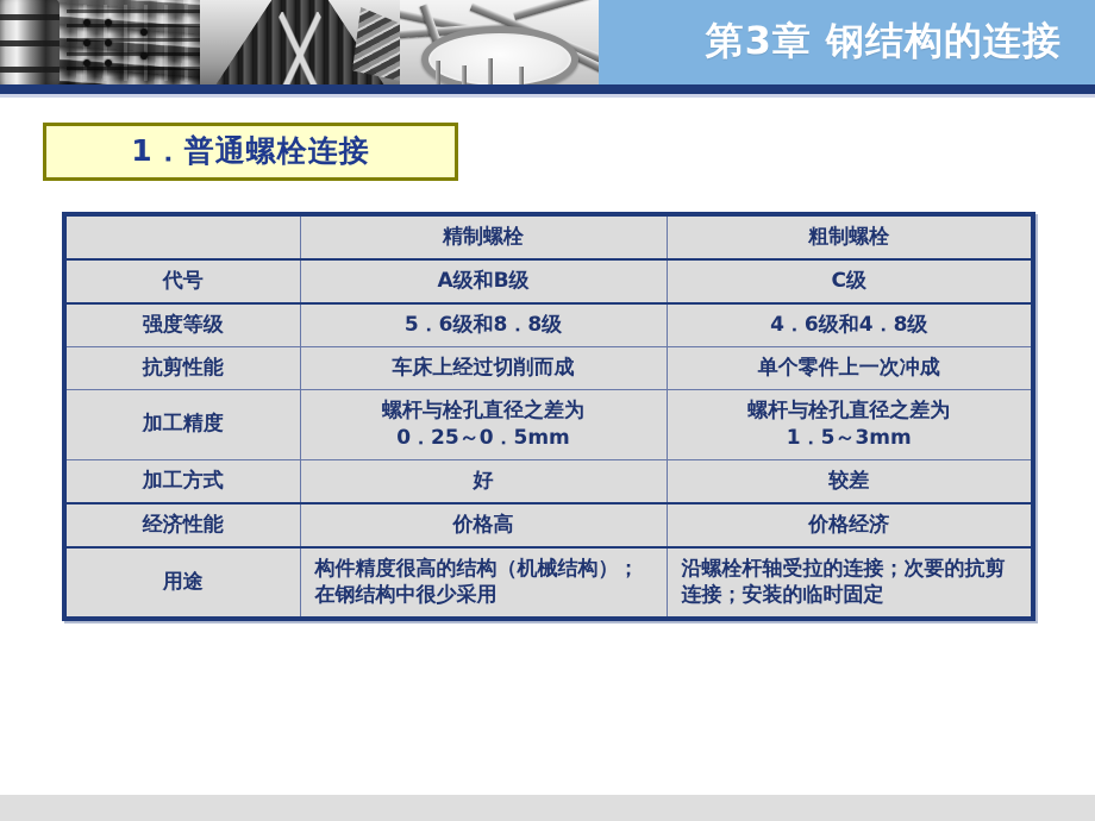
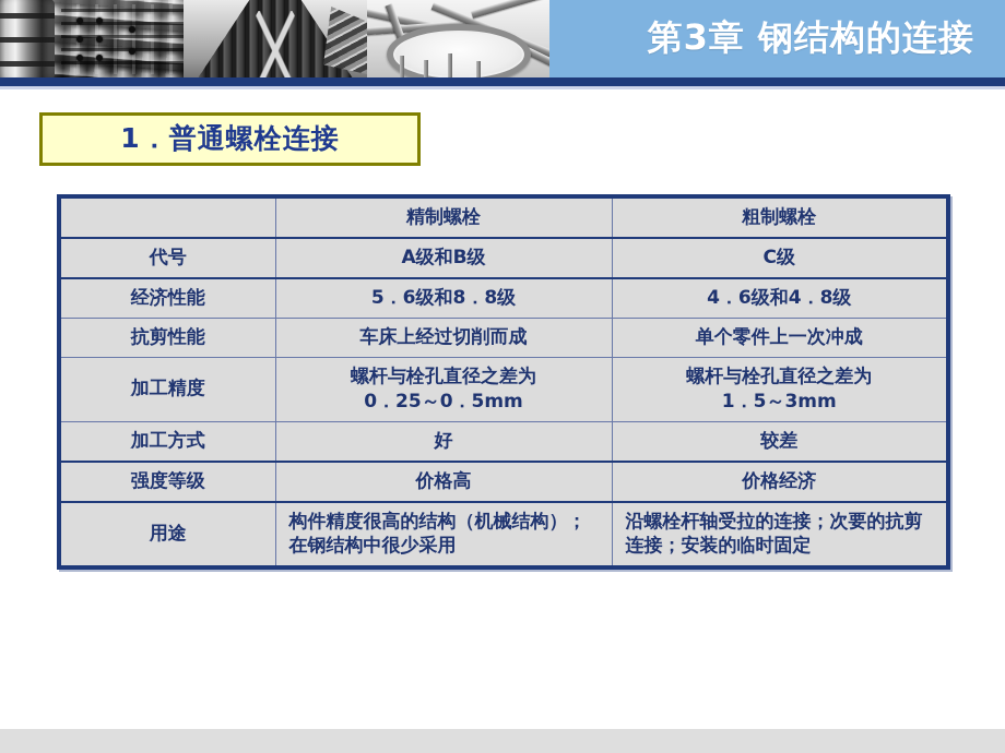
  第3章 钢结构的连接
  1．普通螺栓连接
  	精制螺栓	粗制螺栓
  代号	A级和B级	C级
- 强度等级	5．6级和8．8级	4．6级和4．8级
+ 经济性能	5．6级和8．8级	4．6级和4．8级
  抗剪性能	车床上经过切削而成	单个零件上一次冲成
  加工精度	螺杆与栓孔直径之差为0．25～0．5mm	螺杆与栓孔直径之差为1．5～3mm
  加工方式	好	较差
- 经济性能	价格高	价格经济
+ 强度等级	价格高	价格经济
  用途	构件精度很高的结构（机械结构）；在钢结构中很少采用	沿螺栓杆轴受拉的连接；次要的抗剪连接；安装的临时固定
